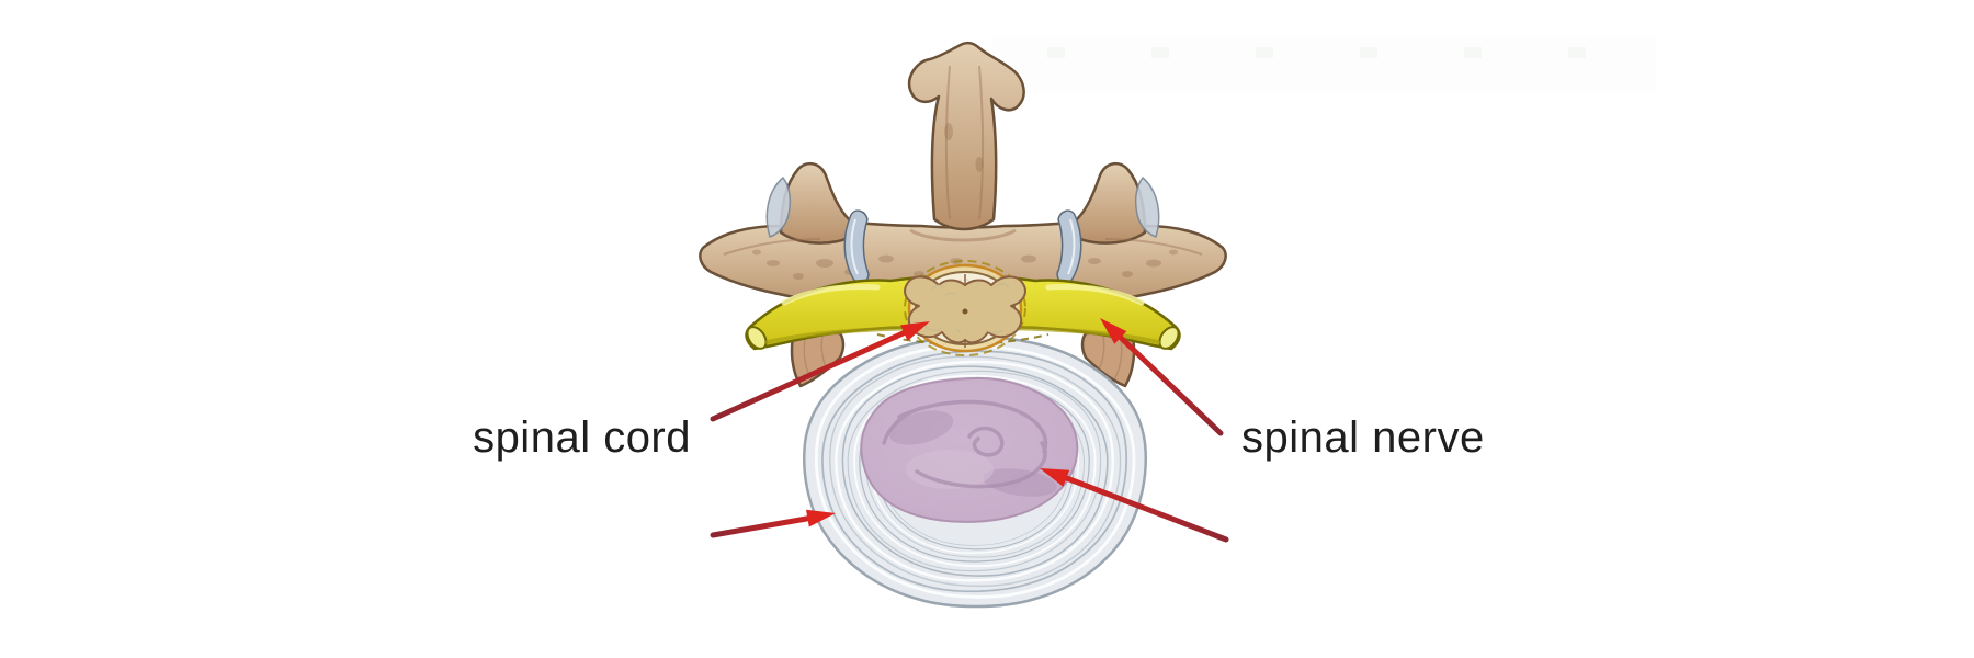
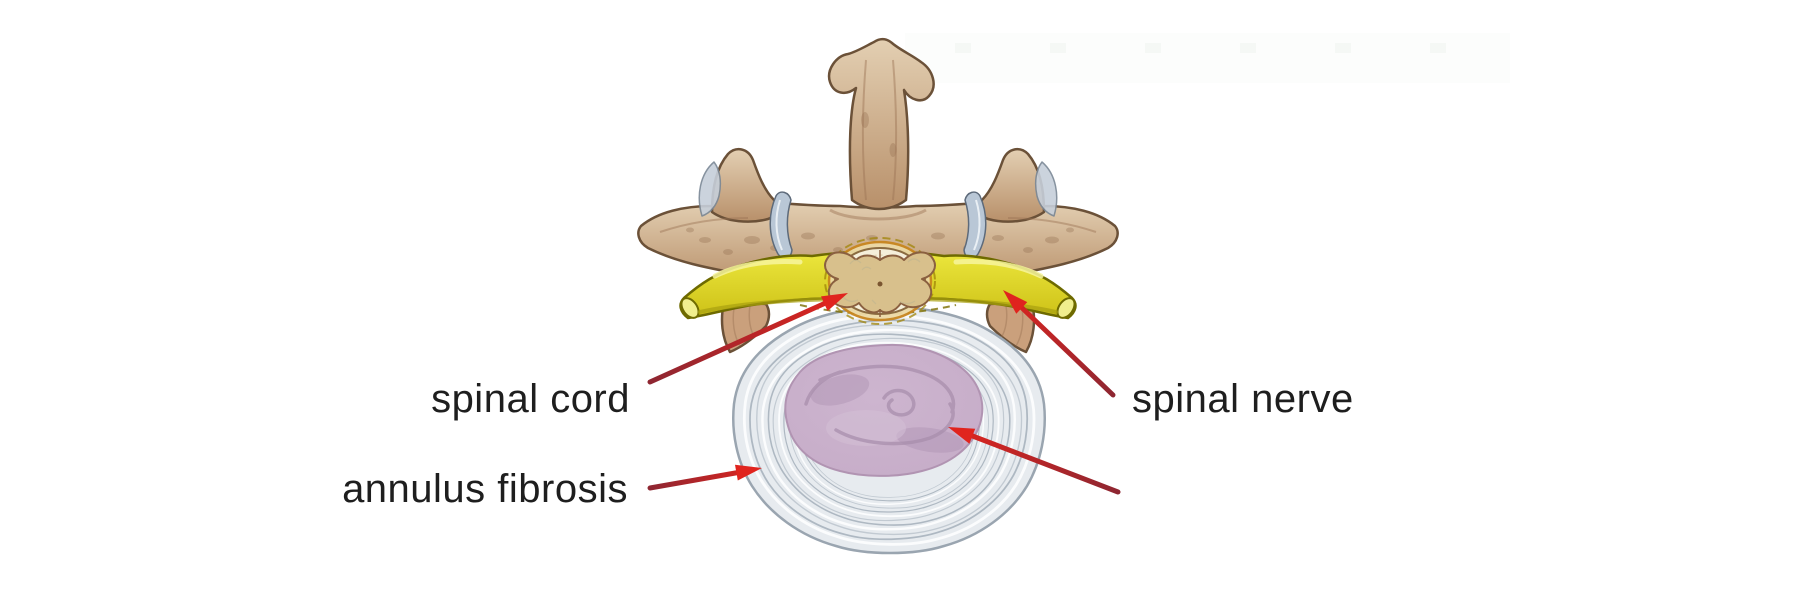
  spinal cord
+ annulus fibrosis
  spinal nerve
